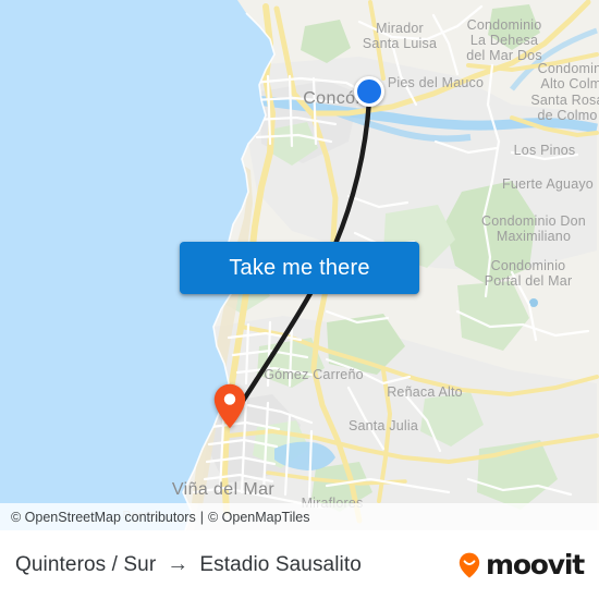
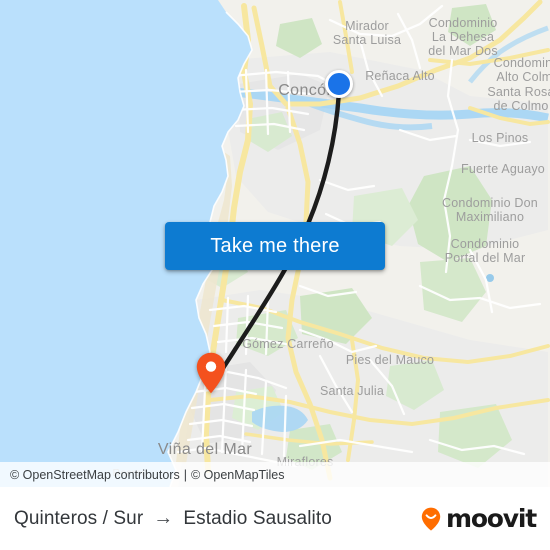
  Concó
  Mirador
  Santa Luisa
  Condominio
  La Dehesa
  del Mar Dos
  Condomin
  Alto Colm
- Pies del Mauco
+ Reñaca Alto
  Santa Ros
  de Colmo
  Los Pinos
  Fuerte Aguayo
  Condominio Don
  Maximiliano
  Condominio
  Portal del Mar
  Gómez Carreño
- Reñaca Alto
+ Pies del Mauco
  Santa Julia
  Viña del Mar
  Miraflores
  Recreo
  Take me there
  © OpenStreetMap contributors
  |
  © OpenMapTiles
  Quinteros / Sur
  →
  Estadio Sausalito
  moovit
